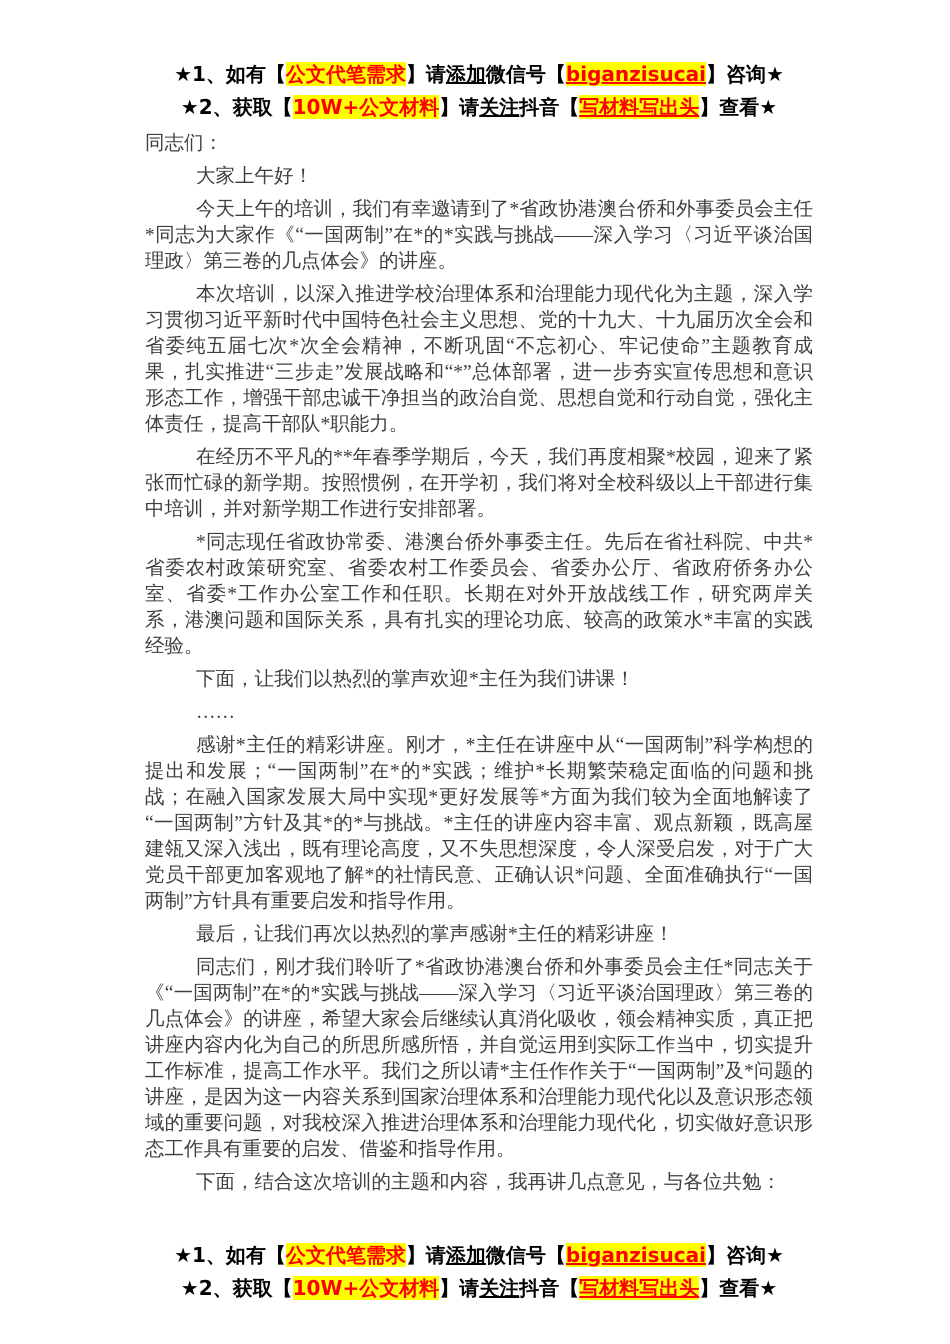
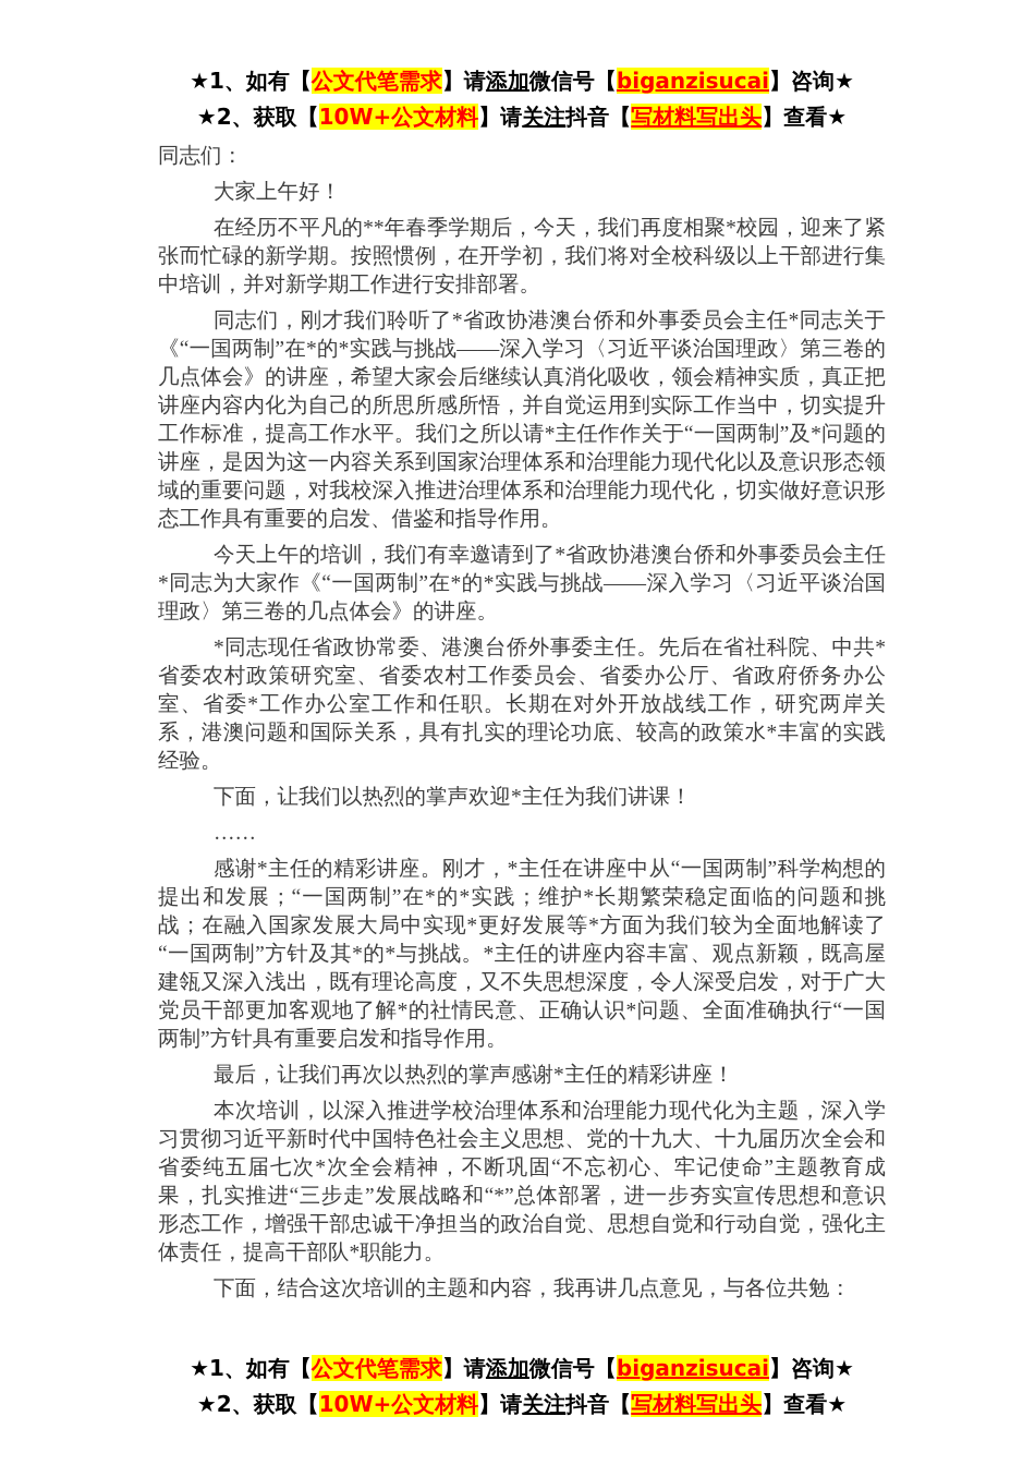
  ★1、如有【公文代笔需求】请添加微信号【biganzisucai】咨询★
  ★2、获取【10W+公文材料】请关注抖音【写材料写出头】查看★
  同志们：
  大家上午好！
- 今天上午的培训，我们有幸邀请到了*省政协港澳台侨和外事委员会主任*同志为大家作《“一国两制”在*的*实践与挑战——深入学习〈习近平谈治国理政〉第三卷的几点体会》的讲座。
+ 在经历不平凡的**年春季学期后，今天，我们再度相聚*校园，迎来了紧张而忙碌的新学期。按照惯例，在开学初，我们将对全校科级以上干部进行集中培训，并对新学期工作进行安排部署。
- 本次培训，以深入推进学校治理体系和治理能力现代化为主题，深入学习贯彻习近平新时代中国特色社会主义思想、党的十九大、十九届历次全会和省委纯五届七次*次全会精神，不断巩固“不忘初心、牢记使命”主题教育成果，扎实推进“三步走”发展战略和“*”总体部署，进一步夯实宣传思想和意识形态工作，增强干部忠诚干净担当的政治自觉、思想自觉和行动自觉，强化主体责任，提高干部队*职能力。
+ 同志们，刚才我们聆听了*省政协港澳台侨和外事委员会主任*同志关于《“一国两制”在*的*实践与挑战——深入学习〈习近平谈治国理政〉第三卷的几点体会》的讲座，希望大家会后继续认真消化吸收，领会精神实质，真正把讲座内容内化为自己的所思所感所悟，并自觉运用到实际工作当中，切实提升工作标准，提高工作水平。我们之所以请*主任作作关于“一国两制”及*问题的讲座，是因为这一内容关系到国家治理体系和治理能力现代化以及意识形态领域的重要问题，对我校深入推进治理体系和治理能力现代化，切实做好意识形态工作具有重要的启发、借鉴和指导作用。
- 在经历不平凡的**年春季学期后，今天，我们再度相聚*校园，迎来了紧张而忙碌的新学期。按照惯例，在开学初，我们将对全校科级以上干部进行集中培训，并对新学期工作进行安排部署。
+ 今天上午的培训，我们有幸邀请到了*省政协港澳台侨和外事委员会主任*同志为大家作《“一国两制”在*的*实践与挑战——深入学习〈习近平谈治国理政〉第三卷的几点体会》的讲座。
  *同志现任省政协常委、港澳台侨外事委主任。先后在省社科院、中共*省委农村政策研究室、省委农村工作委员会、省委办公厅、省政府侨务办公室、省委*工作办公室工作和任职。长期在对外开放战线工作，研究两岸关系，港澳问题和国际关系，具有扎实的理论功底、较高的政策水*丰富的实践经验。
  下面，让我们以热烈的掌声欢迎*主任为我们讲课！
  ……
  感谢*主任的精彩讲座。刚才，*主任在讲座中从“一国两制”科学构想的提出和发展；“一国两制”在*的*实践；维护*长期繁荣稳定面临的问题和挑战；在融入国家发展大局中实现*更好发展等*方面为我们较为全面地解读了“一国两制”方针及其*的*与挑战。*主任的讲座内容丰富、观点新颖，既高屋建瓴又深入浅出，既有理论高度，又不失思想深度，令人深受启发，对于广大党员干部更加客观地了解*的社情民意、正确认识*问题、全面准确执行“一国两制”方针具有重要启发和指导作用。
  最后，让我们再次以热烈的掌声感谢*主任的精彩讲座！
- 同志们，刚才我们聆听了*省政协港澳台侨和外事委员会主任*同志关于《“一国两制”在*的*实践与挑战——深入学习〈习近平谈治国理政〉第三卷的几点体会》的讲座，希望大家会后继续认真消化吸收，领会精神实质，真正把讲座内容内化为自己的所思所感所悟，并自觉运用到实际工作当中，切实提升工作标准，提高工作水平。我们之所以请*主任作作关于“一国两制”及*问题的讲座，是因为这一内容关系到国家治理体系和治理能力现代化以及意识形态领域的重要问题，对我校深入推进治理体系和治理能力现代化，切实做好意识形态工作具有重要的启发、借鉴和指导作用。
+ 本次培训，以深入推进学校治理体系和治理能力现代化为主题，深入学习贯彻习近平新时代中国特色社会主义思想、党的十九大、十九届历次全会和省委纯五届七次*次全会精神，不断巩固“不忘初心、牢记使命”主题教育成果，扎实推进“三步走”发展战略和“*”总体部署，进一步夯实宣传思想和意识形态工作，增强干部忠诚干净担当的政治自觉、思想自觉和行动自觉，强化主体责任，提高干部队*职能力。
  下面，结合这次培训的主题和内容，我再讲几点意见，与各位共勉：
  ★1、如有【公文代笔需求】请添加微信号【biganzisucai】咨询★
  ★2、获取【10W+公文材料】请关注抖音【写材料写出头】查看★
